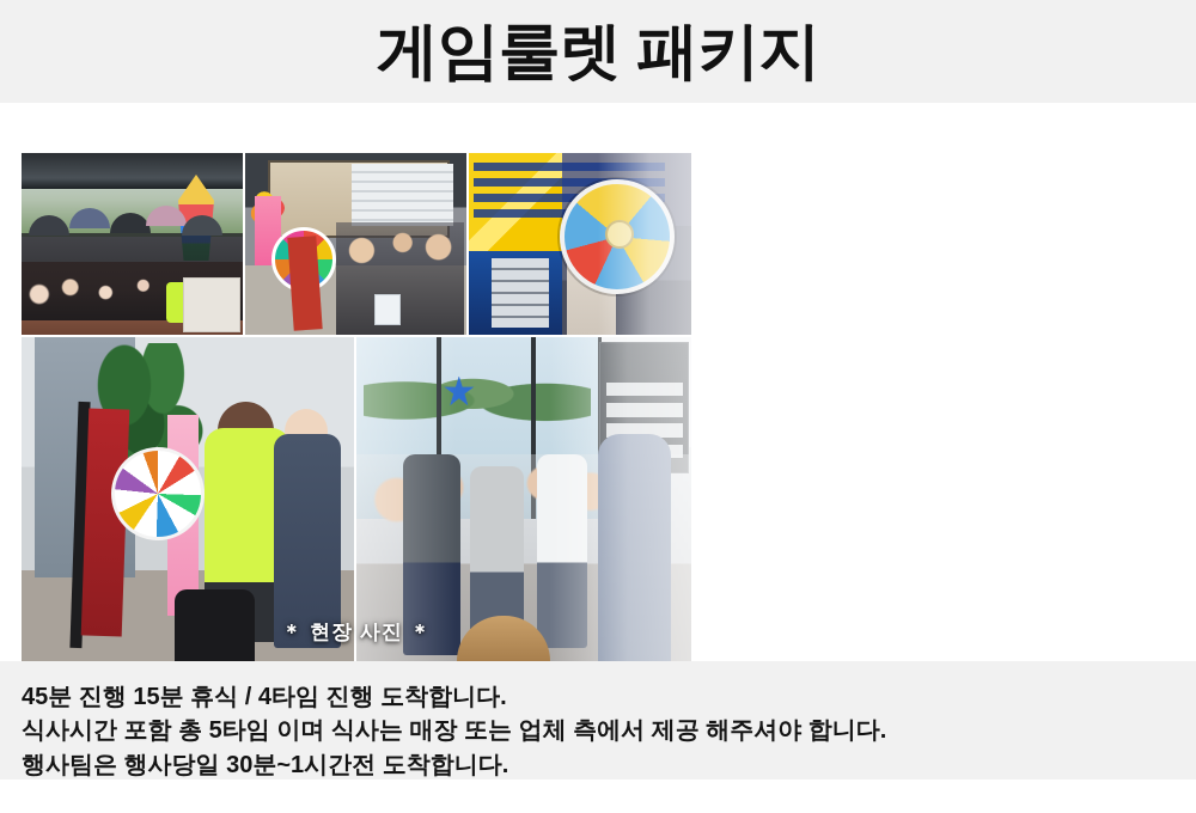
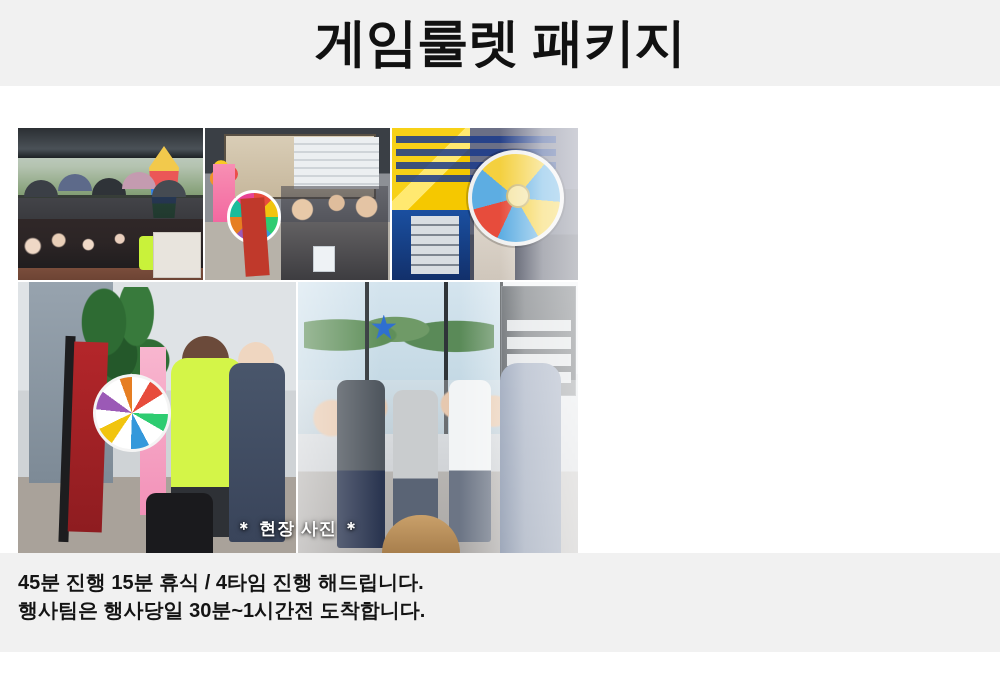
  게임룰렛 패키지
  ＊ 현장 사진 ＊
- 45분 진행 15분 휴식 / 4타임 진행 도착합니다.
+ 45분 진행 15분 휴식 / 4타임 진행 해드립니다.
- 식사시간 포함 총 5타임 이며 식사는 매장 또는 업체 측에서 제공 해주셔야 합니다.
  행사팀은 행사당일 30분~1시간전 도착합니다.
